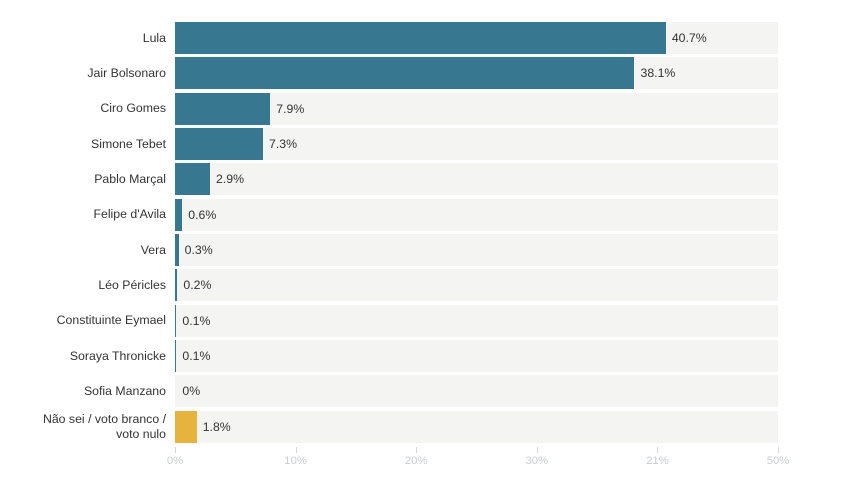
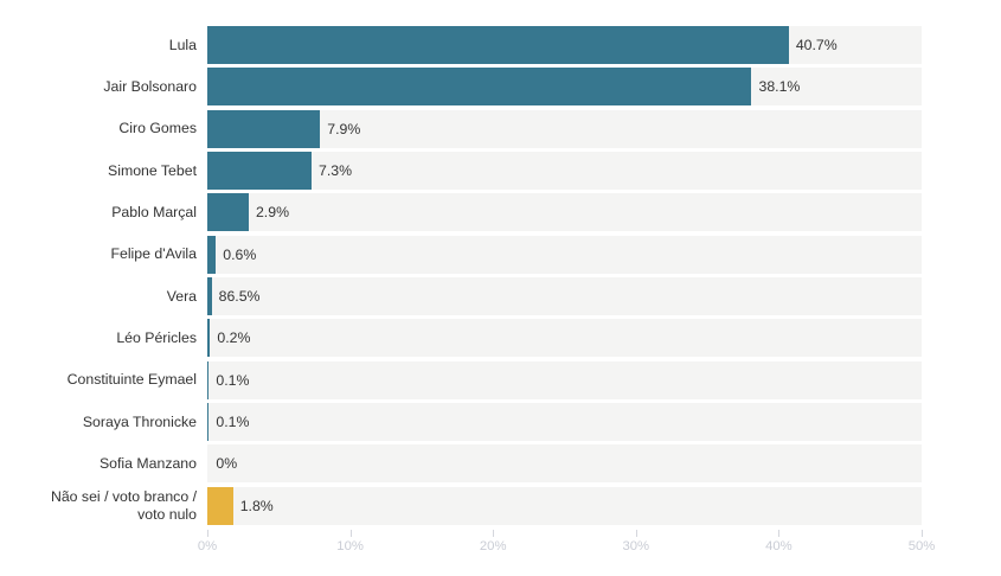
  Lula
  40.7%
  Jair Bolsonaro
  38.1%
  Ciro Gomes
  7.9%
  Simone Tebet
  7.3%
  Pablo Marçal
  2.9%
  Felipe d'Avila
  0.6%
  Vera
- 0.3%
+ 86.5%
  Léo Péricles
  0.2%
  Constituinte Eymael
  0.1%
  Soraya Thronicke
  0.1%
  Sofia Manzano
  0%
  Não sei / voto branco /
  voto nulo
  1.8%
  0%
  10%
  20%
  30%
- 21%
+ 40%
  50%
